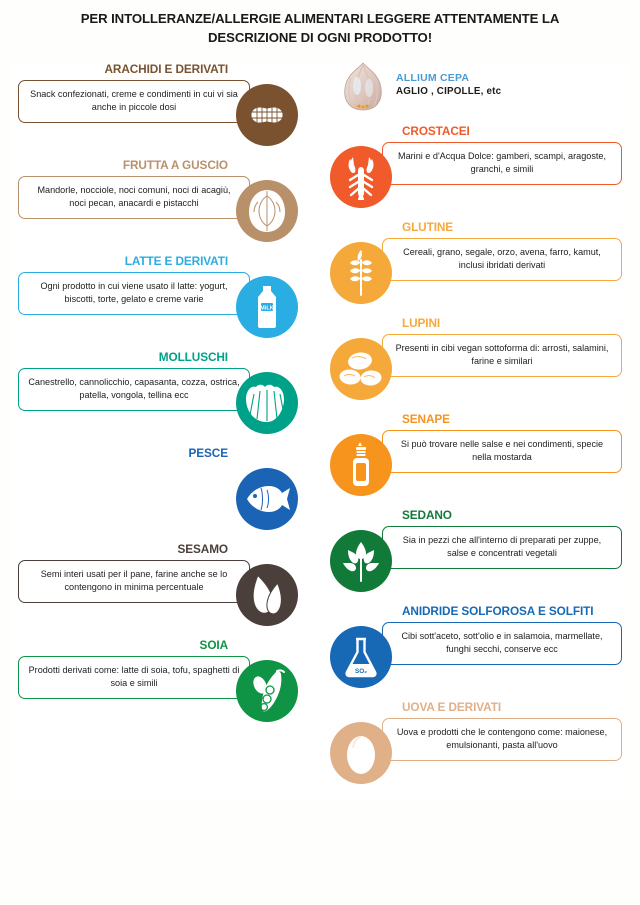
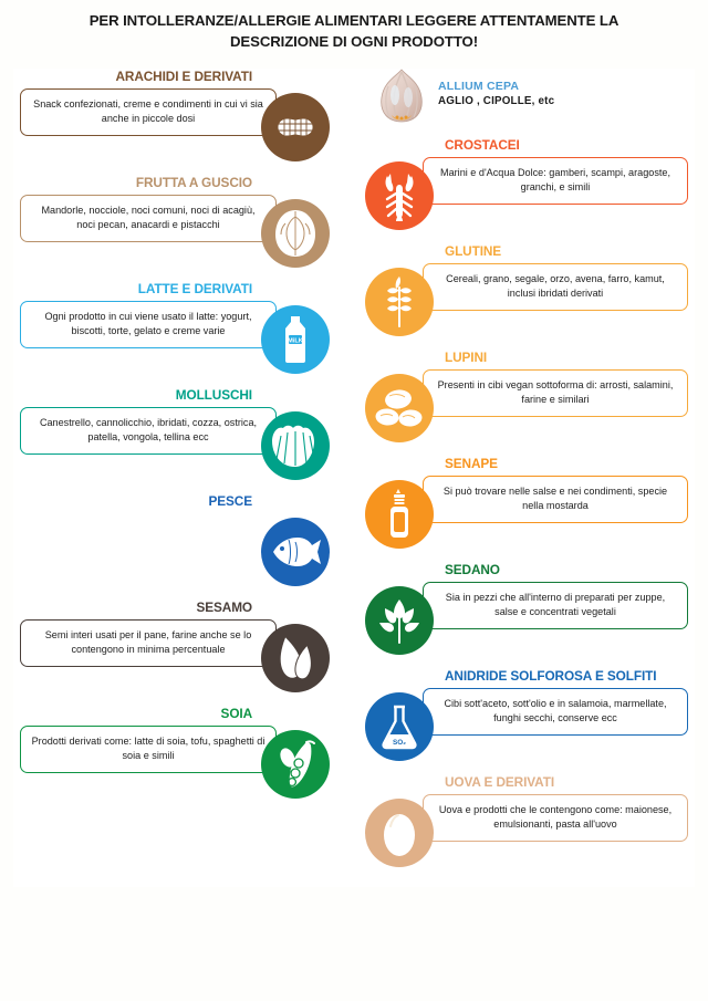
  PER INTOLLERANZE/ALLERGIE ALIMENTARI LEGGERE ATTENTAMENTE LA
  DESCRIZIONE DI OGNI PRODOTTO!
  Snack confezionati, creme e condimenti in cui vi sia anche in piccole dosi
  ARACHIDI E DERIVATI
  Mandorle, nocciole, noci comuni, noci di acagiù, noci pecan, anacardi e pistacchi
  FRUTTA A GUSCIO
  Ogni prodotto in cui viene usato il latte: yogurt, biscotti, torte, gelato e creme varie
  LATTE E DERIVATI
- Canestrello, cannolicchio, capasanta, cozza, ostrica, patella, vongola, tellina ecc
+ Canestrello, cannolicchio, ibridati, cozza, ostrica, patella, vongola, tellina ecc
  MOLLUSCHI
  PESCE
  Semi interi usati per il pane, farine anche se lo contengono in minima percentuale
  SESAMO
  Prodotti derivati come: latte di soia, tofu, spaghetti di soia e simili
  SOIA
  Marini e d'Acqua Dolce: gamberi, scampi, aragoste, granchi, e simili
  CROSTACEI
  Cereali, grano, segale, orzo, avena, farro, kamut, inclusi ibridati derivati
  GLUTINE
  Presenti in cibi vegan sottoforma di: arrosti, salamini, farine e similari
  LUPINI
  Si può trovare nelle salse e nei condimenti, specie nella mostarda
  SENAPE
  Sia in pezzi che all'interno di preparati per zuppe, salse e concentrati vegetali
  SEDANO
  Cibi sott'aceto, sott'olio e in salamoia, marmellate, funghi secchi, conserve ecc
  ANIDRIDE SOLFOROSA E SOLFITI
  Uova e prodotti che le contengono come: maionese, emulsionanti, pasta all'uovo
  UOVA E DERIVATI
  ALLIUM CEPA
  AGLIO , CIPOLLE, etc
